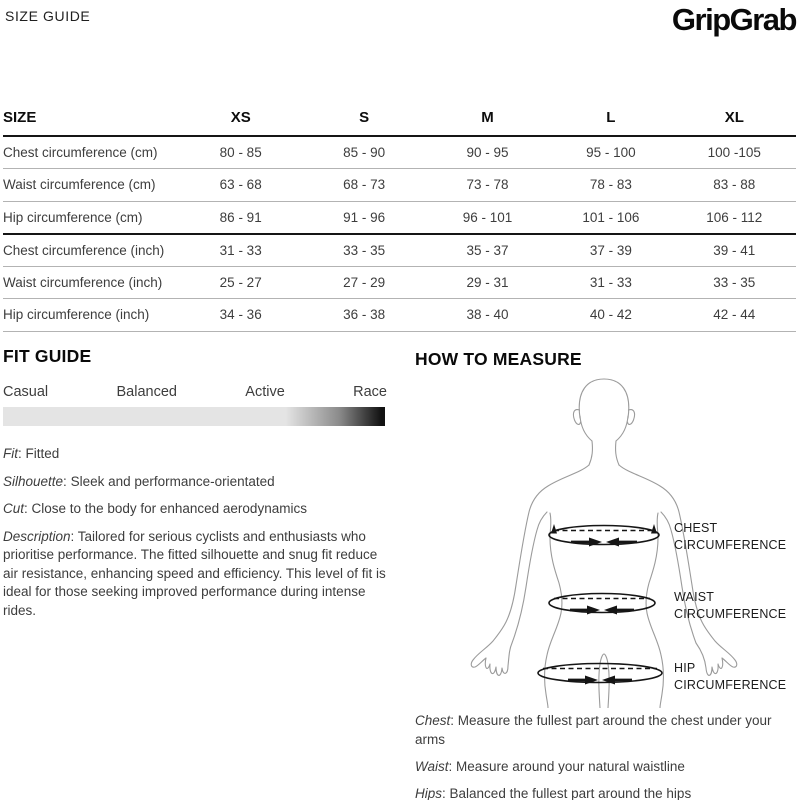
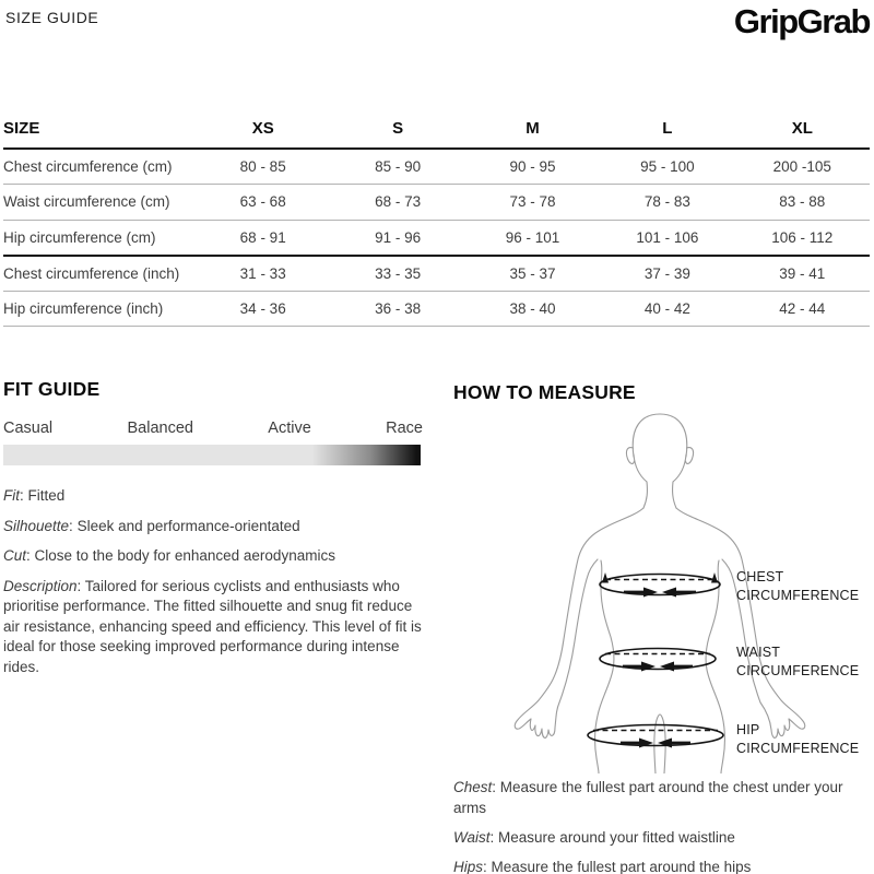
  SIZE GUIDE
  GripGrab
  SIZE	XS	S	M	L	XL
- Chest circumference (cm)	80 - 85	85 - 90	90 - 95	95 - 100	100 -105
+ Chest circumference (cm)	80 - 85	85 - 90	90 - 95	95 - 100	200 -105
  Waist circumference (cm)	63 - 68	68 - 73	73 - 78	78 - 83	83 - 88
- Hip circumference (cm)	86 - 91	91 - 96	96 - 101	101 - 106	106 - 112
+ Hip circumference (cm)	68 - 91	91 - 96	96 - 101	101 - 106	106 - 112
  Chest circumference (inch)	31 - 33	33 - 35	35 - 37	37 - 39	39 - 41
- Waist circumference (inch)	25 - 27	27 - 29	29 - 31	31 - 33	33 - 35
  Hip circumference (inch)	34 - 36	36 - 38	38 - 40	40 - 42	42 - 44
  FIT GUIDE
  Casual
  Balanced
  Active
  Race
  Fit: Fitted
  Silhouette: Sleek and performance-orientated
  Cut: Close to the body for enhanced aerodynamics
  Description: Tailored for serious cyclists and enthusiasts who prioritise performance. The fitted silhouette and snug fit reduce air resistance, enhancing speed and efficiency. This level of fit is ideal for those seeking improved performance during intense rides.
  HOW TO MEASURE
  CHEST
  CIRCUMFERENCE
  WAIST
  CIRCUMFERENCE
  HIP
  CIRCUMFERENCE
  Chest: Measure the fullest part around the chest under your arms
- Waist: Measure around your natural waistline
+ Waist: Measure around your fitted waistline
- Hips: Balanced the fullest part around the hips
+ Hips: Measure the fullest part around the hips
